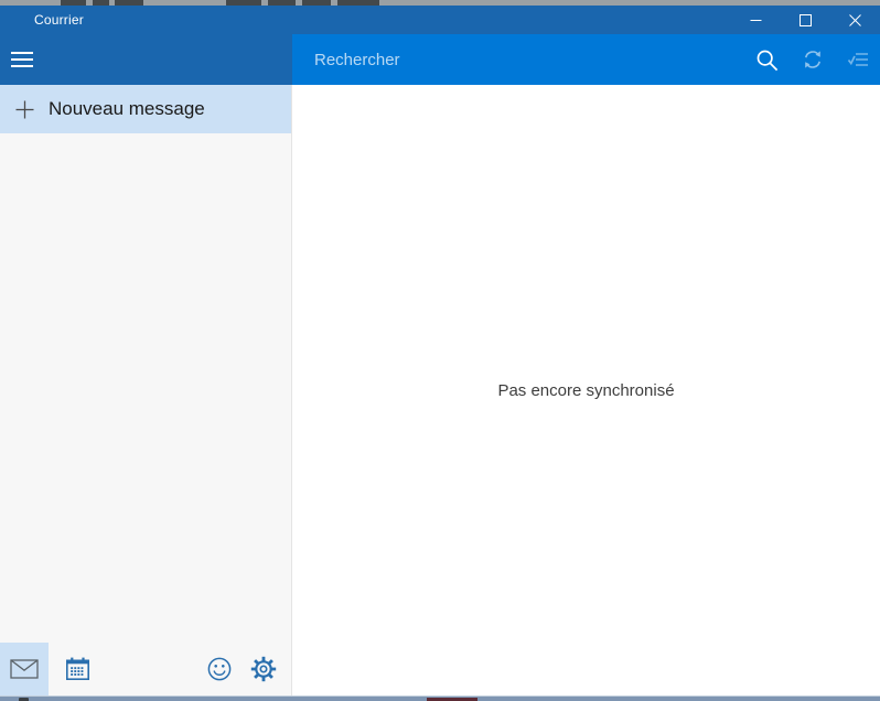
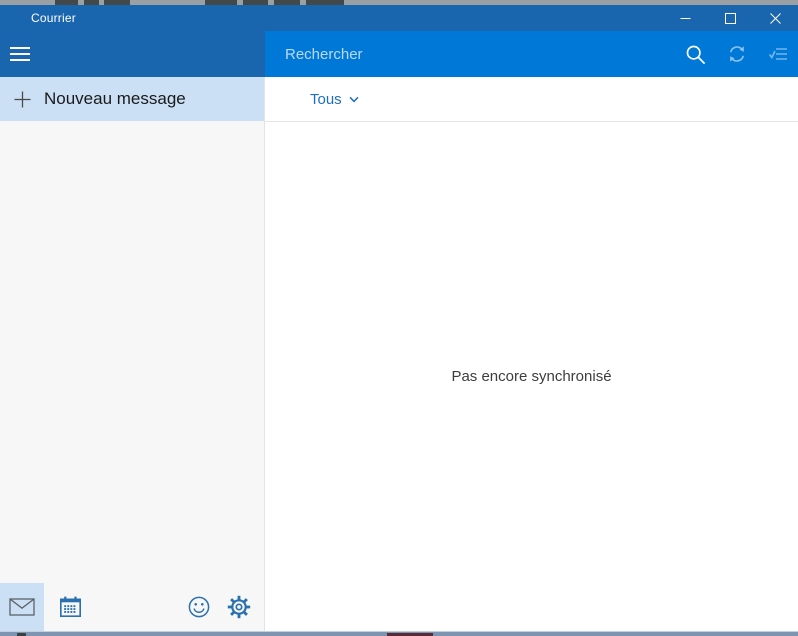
  Courrier
  Rechercher
  Nouveau message
+ Tous
  Pas encore synchronisé
